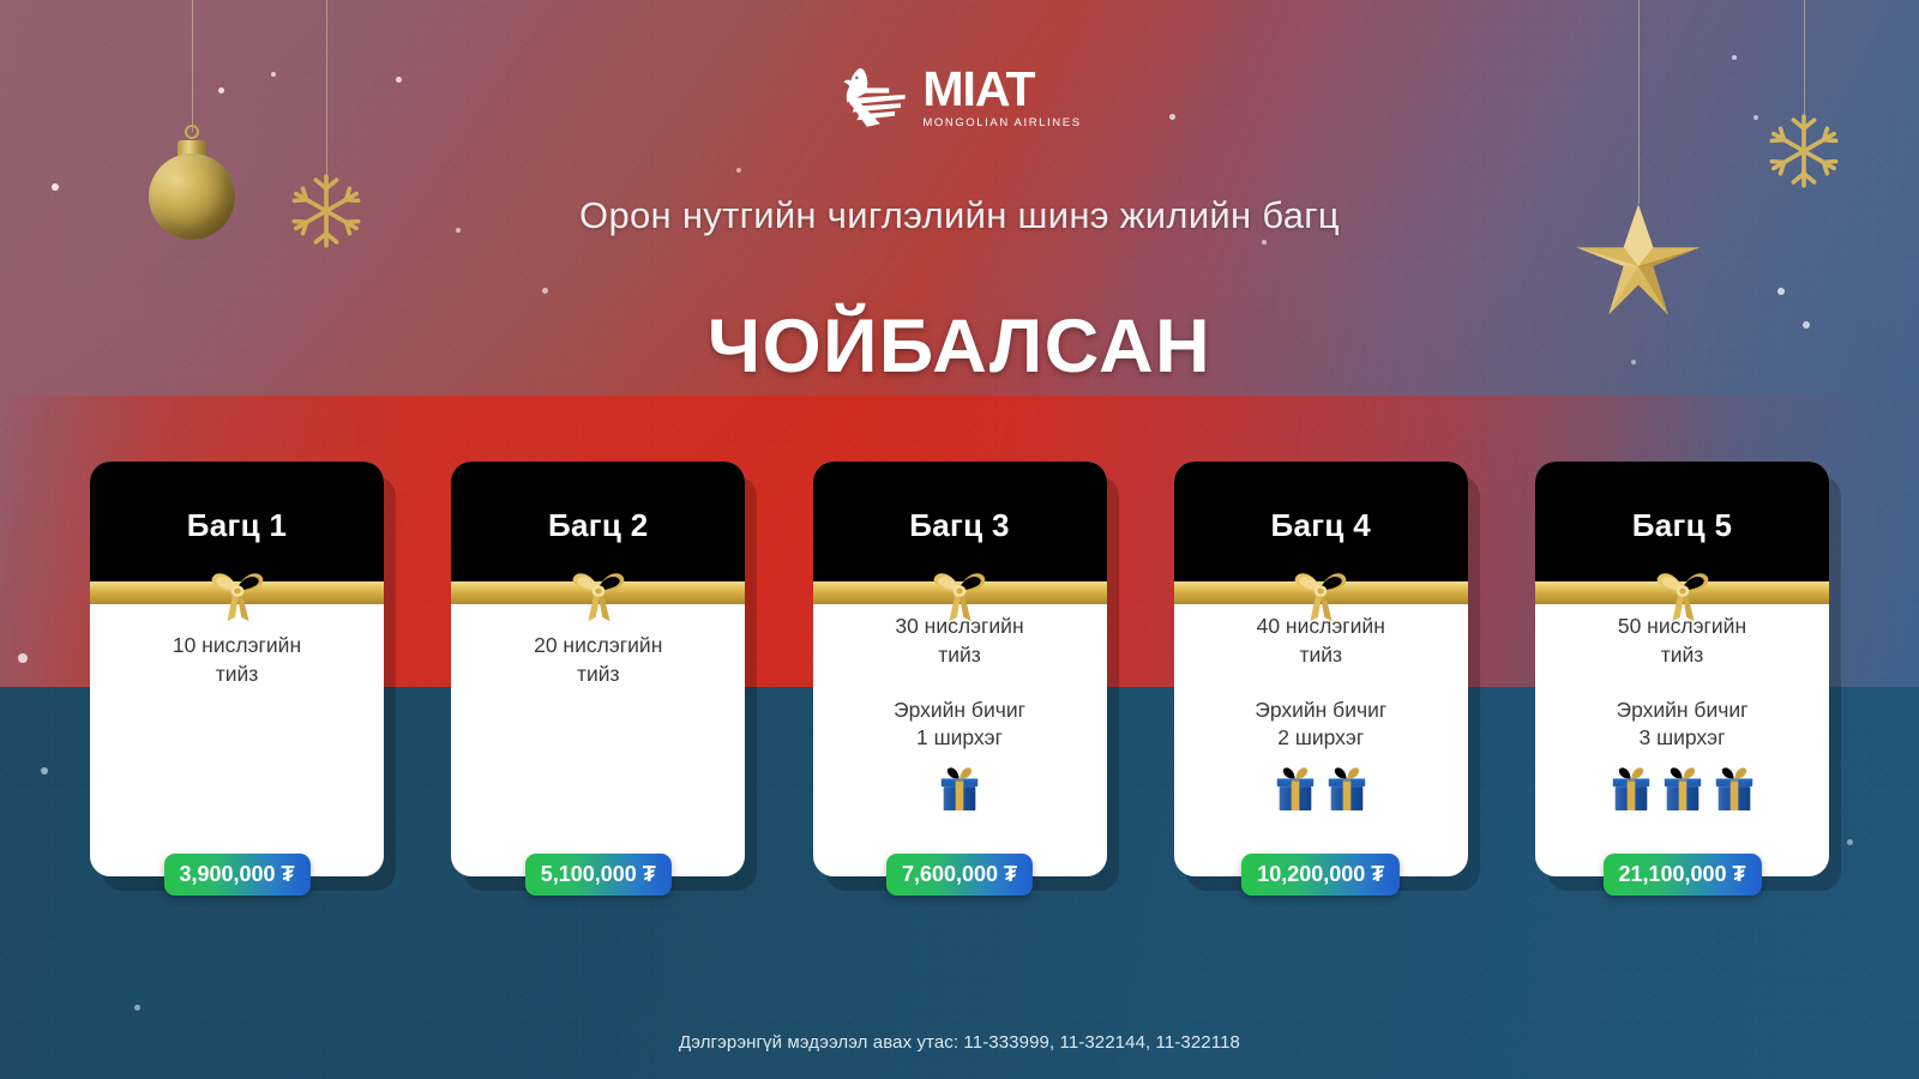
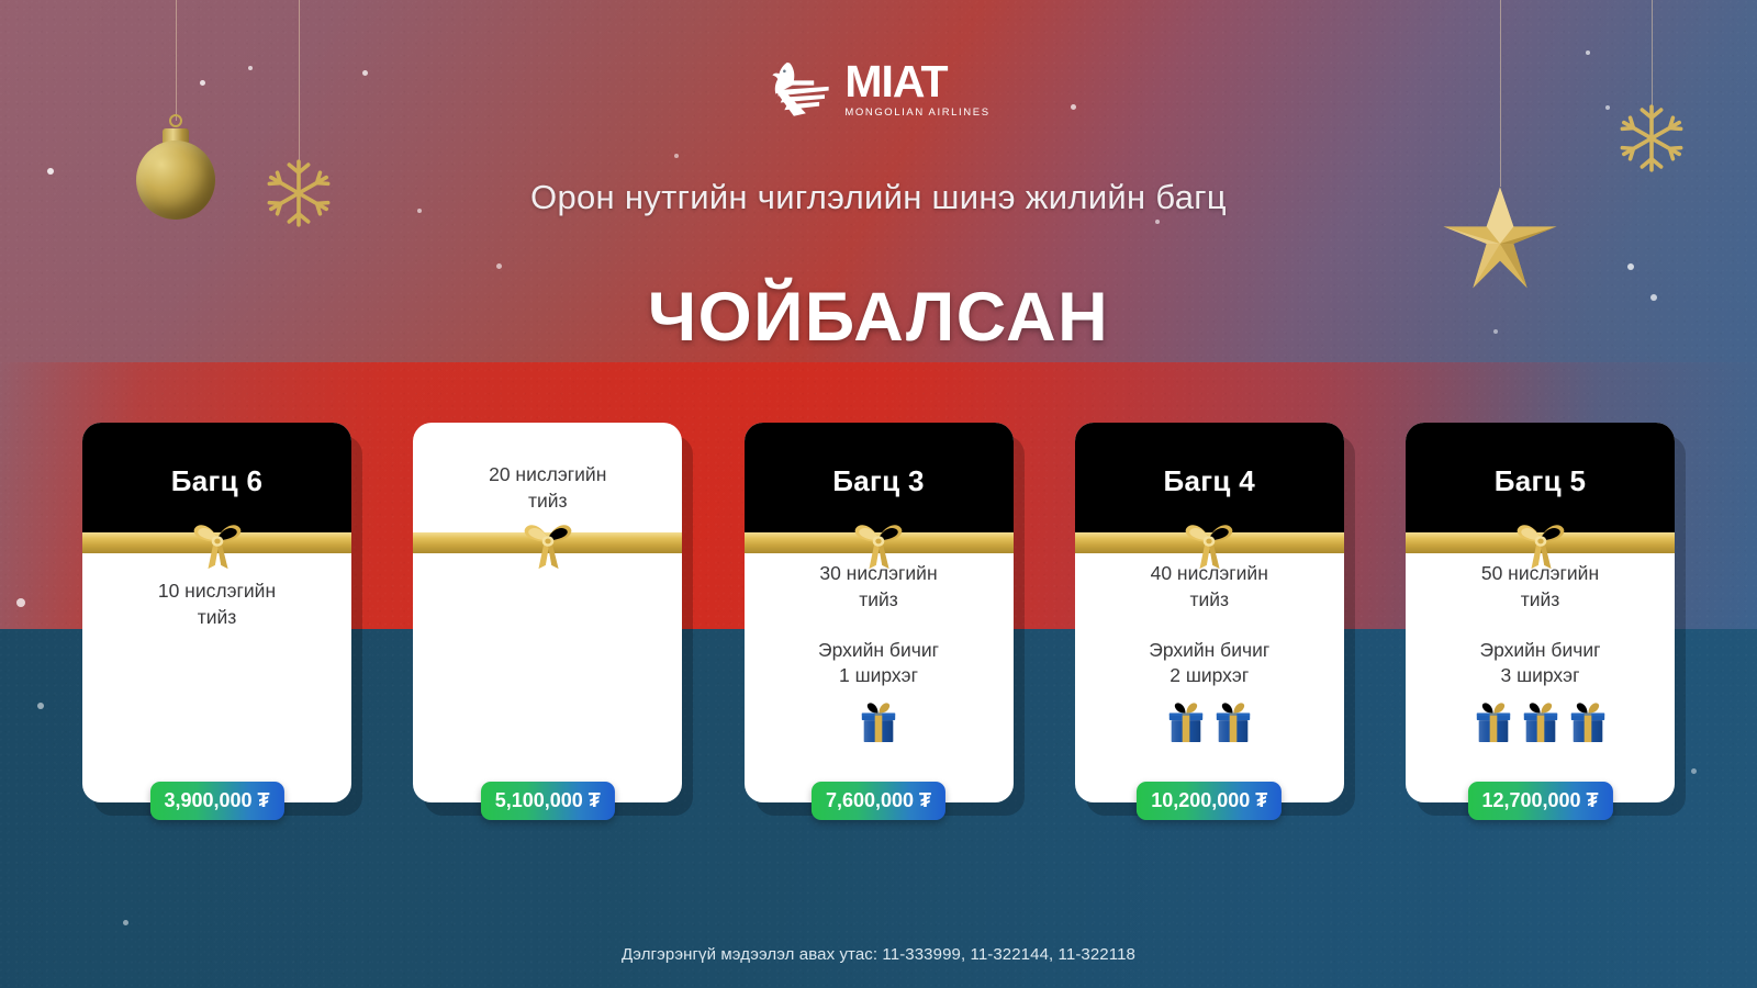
  MIAT
  MONGOLIAN AIRLINES
  Орон нутгийн чиглэлийн шинэ жилийн багц
  ЧОЙБАЛСАН
- Багц 1
+ Багц 6
  10 нислэгийн
  тийз
  3,900,000 ₮
- Багц 2
  20 нислэгийн
  тийз
  5,100,000 ₮
  Багц 3
  30 нислэгийн
  тийз
  Эрхийн бичиг
  1 ширхэг
  7,600,000 ₮
  Багц 4
  40 нислэгийн
  тийз
  Эрхийн бичиг
  2 ширхэг
  10,200,000 ₮
  Багц 5
  50 нислэгийн
  тийз
  Эрхийн бичиг
  3 ширхэг
- 21,100,000 ₮
+ 12,700,000 ₮
  Дэлгэрэнгүй мэдээлэл авах утас: 11-333999, 11-322144, 11-322118
